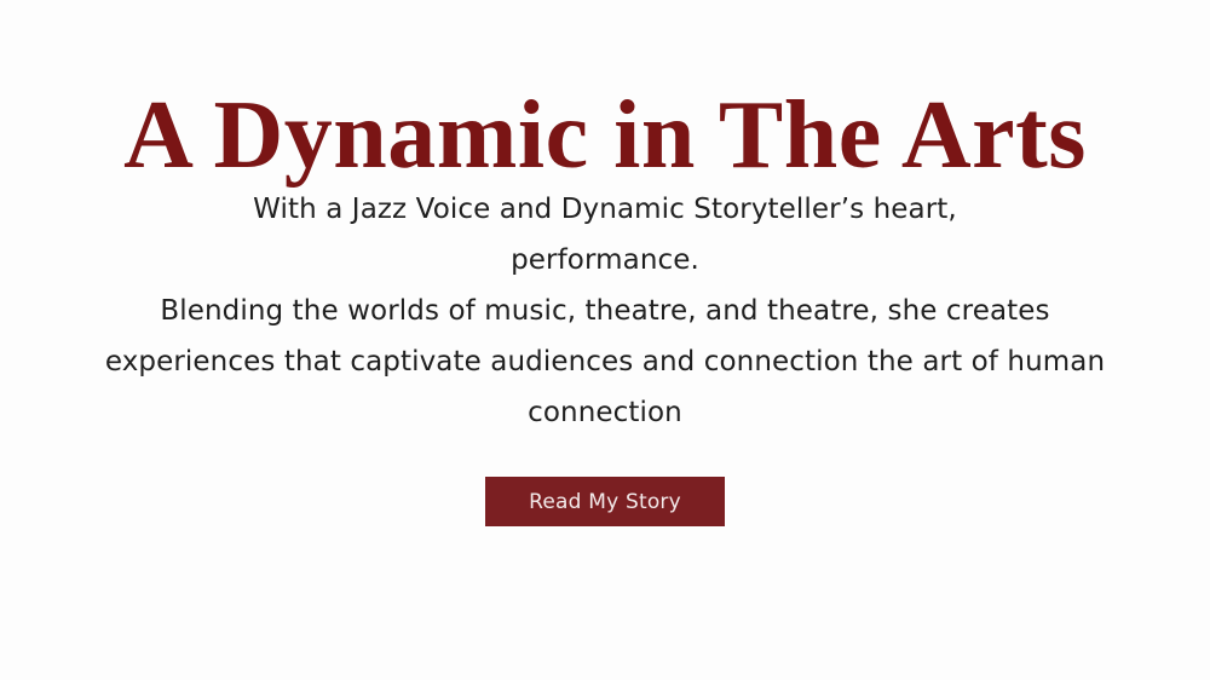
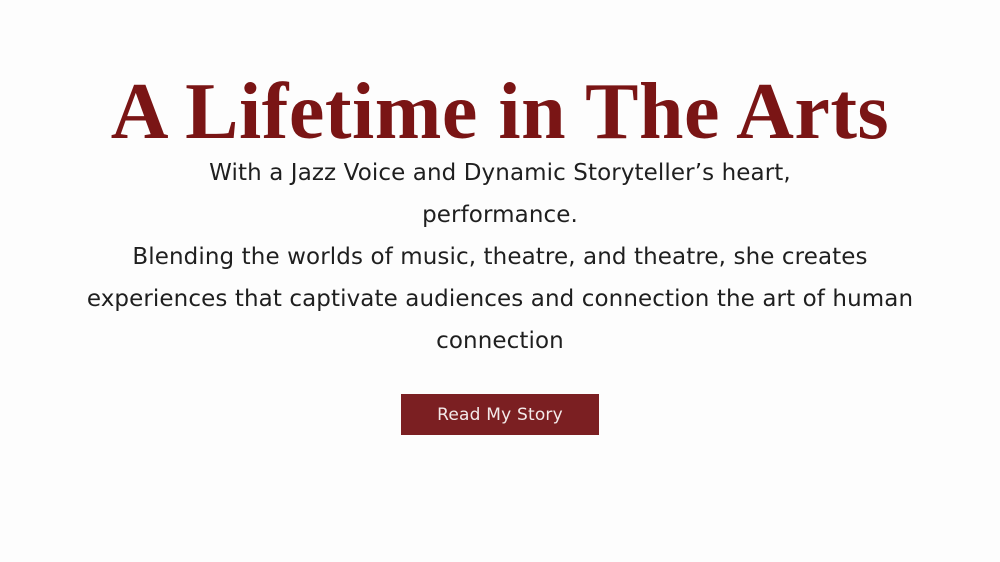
- A Dynamic in The Arts
+ A Lifetime in The Arts
  With a Jazz Voice and Dynamic Storyteller’s heart,
  performance.
  Blending the worlds of music, theatre, and theatre, she creates
  experiences that captivate audiences and connection the art of human
  connection
  Read My Story
